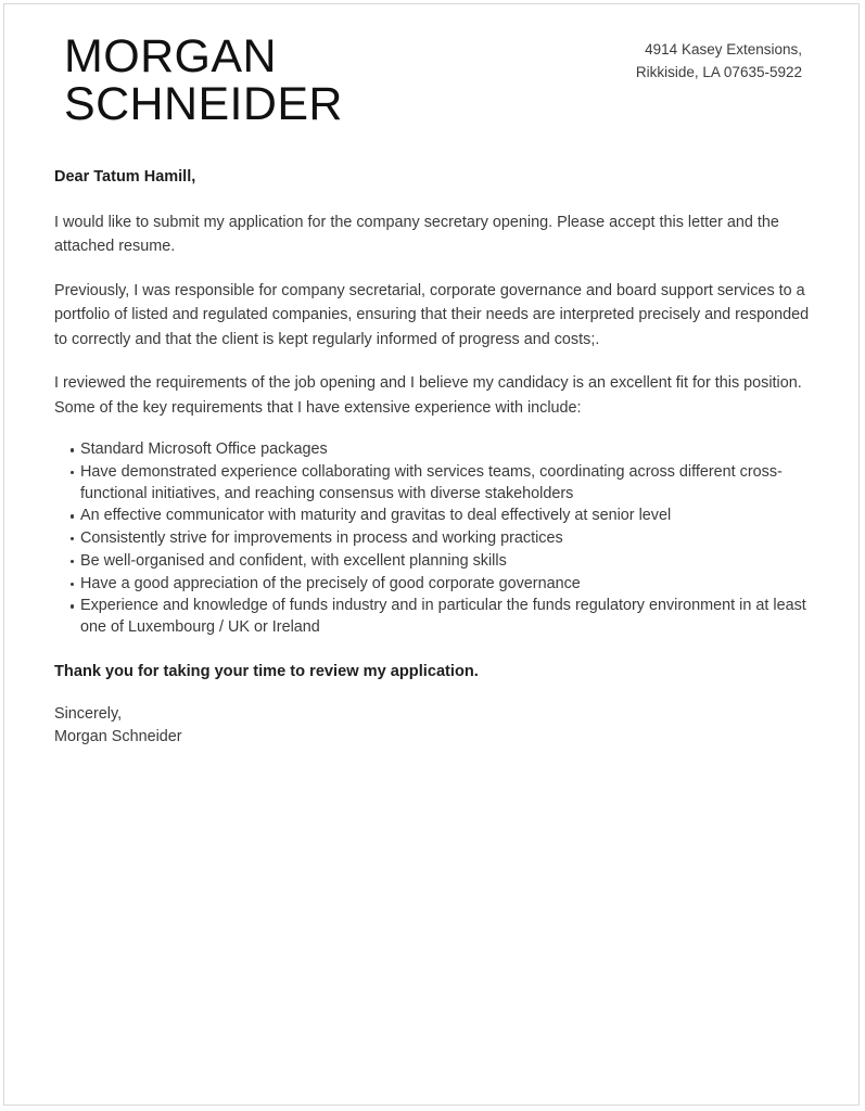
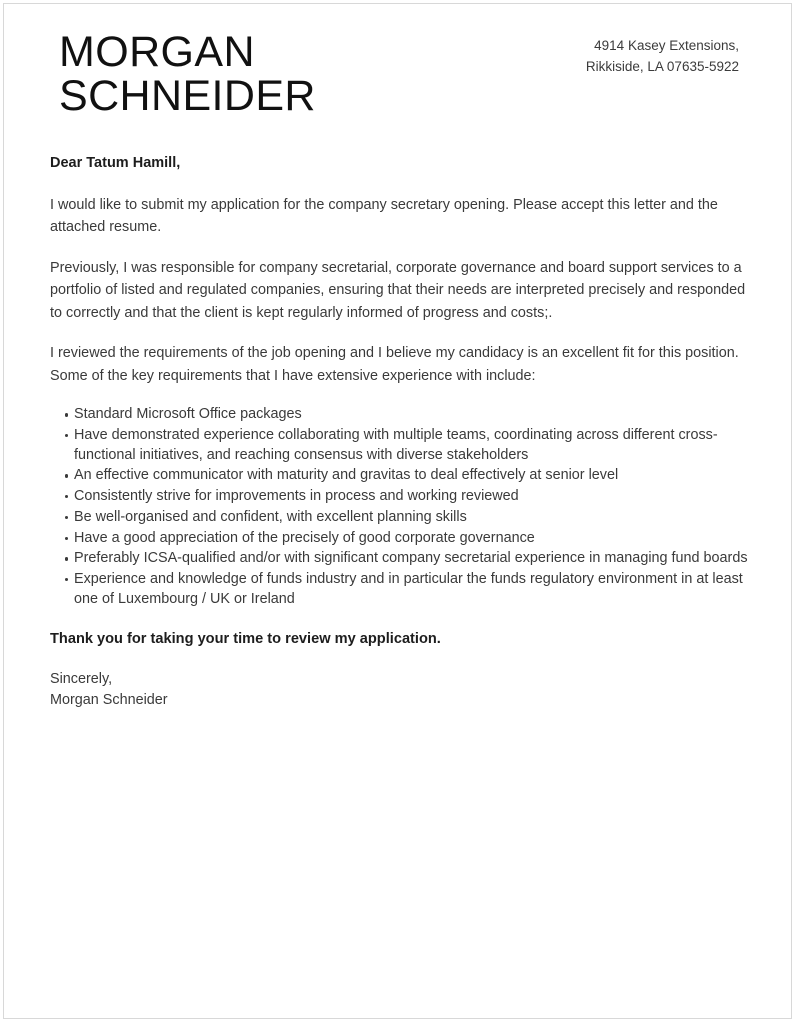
  MORGAN
  SCHNEIDER
  4914 Kasey Extensions,
  Rikkiside, LA 07635-5922
  Dear Tatum Hamill,
  I would like to submit my application for the company secretary opening. Please accept this letter and the attached resume.
  Previously, I was responsible for company secretarial, corporate governance and board support services to a portfolio of listed and regulated companies, ensuring that their needs are interpreted precisely and responded to correctly and that the client is kept regularly informed of progress and costs;.
  I reviewed the requirements of the job opening and I believe my candidacy is an excellent fit for this position. Some of the key requirements that I have extensive experience with include:
  Standard Microsoft Office packages
- Have demonstrated experience collaborating with services teams, coordinating across different cross-functional initiatives, and reaching consensus with diverse stakeholders
+ Have demonstrated experience collaborating with multiple teams, coordinating across different cross-functional initiatives, and reaching consensus with diverse stakeholders
  An effective communicator with maturity and gravitas to deal effectively at senior level
- Consistently strive for improvements in process and working practices
+ Consistently strive for improvements in process and working reviewed
  Be well-organised and confident, with excellent planning skills
  Have a good appreciation of the precisely of good corporate governance
+ Preferably ICSA-qualified and/or with significant company secretarial experience in managing fund boards
  Experience and knowledge of funds industry and in particular the funds regulatory environment in at least one of Luxembourg / UK or Ireland
  Thank you for taking your time to review my application.
  Sincerely,
  Morgan Schneider
